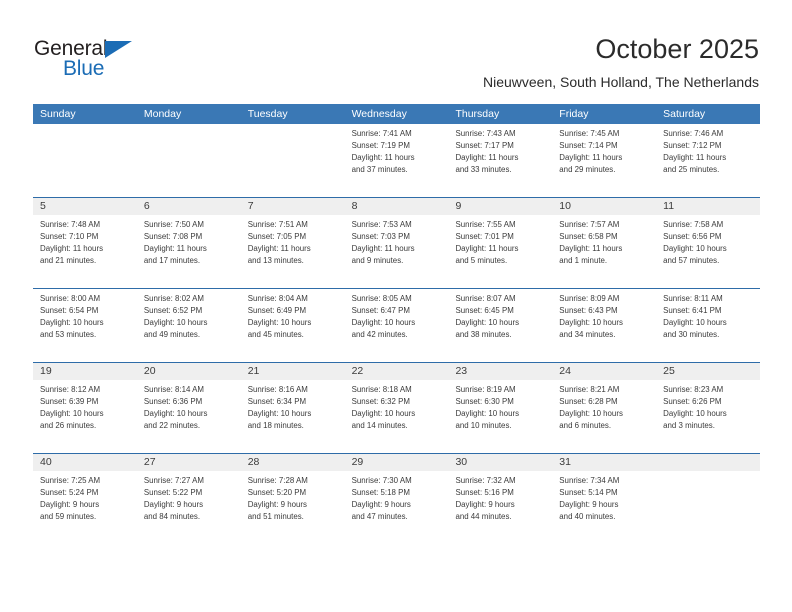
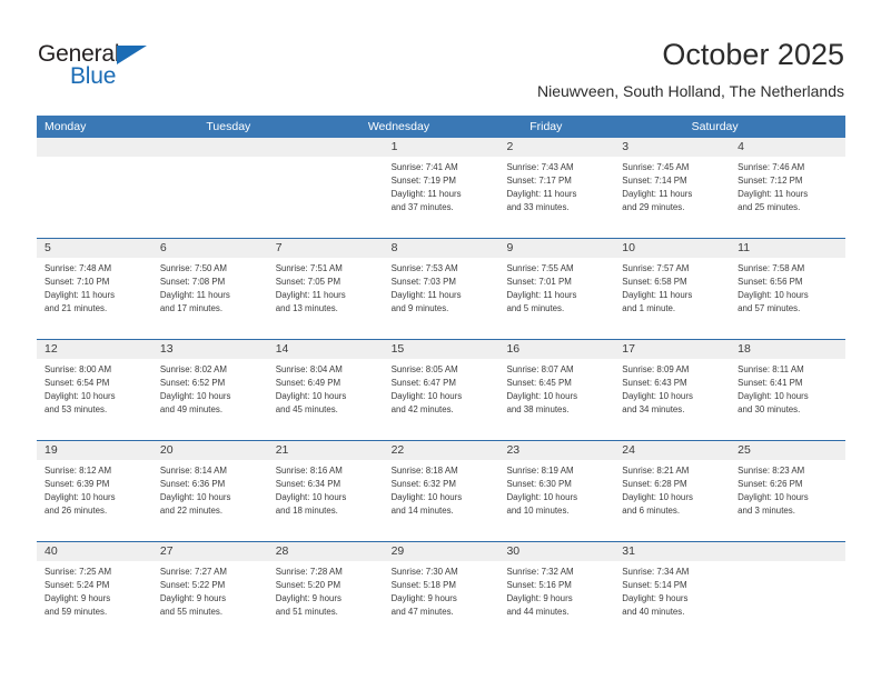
  General
  Blue
  October 2025
  Nieuwveen, South Holland, The Netherlands
- Sunday
  Monday
  Tuesday
  Wednesday
- Thursday
  Friday
  Saturday
+ 1
+ 2
+ 3
+ 4
  Sunrise: 7:41 AM
  Sunset: 7:19 PM
  Daylight: 11 hours
  and 37 minutes.
  Sunrise: 7:43 AM
  Sunset: 7:17 PM
  Daylight: 11 hours
  and 33 minutes.
  Sunrise: 7:45 AM
  Sunset: 7:14 PM
  Daylight: 11 hours
  and 29 minutes.
  Sunrise: 7:46 AM
  Sunset: 7:12 PM
  Daylight: 11 hours
  and 25 minutes.
  5
  6
  7
  8
  9
  10
  11
  Sunrise: 7:48 AM
  Sunset: 7:10 PM
  Daylight: 11 hours
  and 21 minutes.
  Sunrise: 7:50 AM
  Sunset: 7:08 PM
  Daylight: 11 hours
  and 17 minutes.
  Sunrise: 7:51 AM
  Sunset: 7:05 PM
  Daylight: 11 hours
  and 13 minutes.
  Sunrise: 7:53 AM
  Sunset: 7:03 PM
  Daylight: 11 hours
  and 9 minutes.
  Sunrise: 7:55 AM
  Sunset: 7:01 PM
  Daylight: 11 hours
  and 5 minutes.
  Sunrise: 7:57 AM
  Sunset: 6:58 PM
  Daylight: 11 hours
  and 1 minute.
  Sunrise: 7:58 AM
  Sunset: 6:56 PM
  Daylight: 10 hours
  and 57 minutes.
+ 12
+ 13
+ 14
+ 15
+ 16
+ 17
+ 18
  Sunrise: 8:00 AM
  Sunset: 6:54 PM
  Daylight: 10 hours
  and 53 minutes.
  Sunrise: 8:02 AM
  Sunset: 6:52 PM
  Daylight: 10 hours
  and 49 minutes.
  Sunrise: 8:04 AM
  Sunset: 6:49 PM
  Daylight: 10 hours
  and 45 minutes.
  Sunrise: 8:05 AM
  Sunset: 6:47 PM
  Daylight: 10 hours
  and 42 minutes.
  Sunrise: 8:07 AM
  Sunset: 6:45 PM
  Daylight: 10 hours
  and 38 minutes.
  Sunrise: 8:09 AM
  Sunset: 6:43 PM
  Daylight: 10 hours
  and 34 minutes.
  Sunrise: 8:11 AM
  Sunset: 6:41 PM
  Daylight: 10 hours
  and 30 minutes.
  19
  20
  21
  22
  23
  24
  25
  Sunrise: 8:12 AM
  Sunset: 6:39 PM
  Daylight: 10 hours
  and 26 minutes.
  Sunrise: 8:14 AM
  Sunset: 6:36 PM
  Daylight: 10 hours
  and 22 minutes.
  Sunrise: 8:16 AM
  Sunset: 6:34 PM
  Daylight: 10 hours
  and 18 minutes.
  Sunrise: 8:18 AM
  Sunset: 6:32 PM
  Daylight: 10 hours
  and 14 minutes.
  Sunrise: 8:19 AM
  Sunset: 6:30 PM
  Daylight: 10 hours
  and 10 minutes.
  Sunrise: 8:21 AM
  Sunset: 6:28 PM
  Daylight: 10 hours
  and 6 minutes.
  Sunrise: 8:23 AM
  Sunset: 6:26 PM
  Daylight: 10 hours
  and 3 minutes.
  40
  27
  28
  29
  30
  31
  Sunrise: 7:25 AM
  Sunset: 5:24 PM
  Daylight: 9 hours
  and 59 minutes.
  Sunrise: 7:27 AM
  Sunset: 5:22 PM
  Daylight: 9 hours
- and 84 minutes.
+ and 55 minutes.
  Sunrise: 7:28 AM
  Sunset: 5:20 PM
  Daylight: 9 hours
  and 51 minutes.
  Sunrise: 7:30 AM
  Sunset: 5:18 PM
  Daylight: 9 hours
  and 47 minutes.
  Sunrise: 7:32 AM
  Sunset: 5:16 PM
  Daylight: 9 hours
  and 44 minutes.
  Sunrise: 7:34 AM
  Sunset: 5:14 PM
  Daylight: 9 hours
  and 40 minutes.
